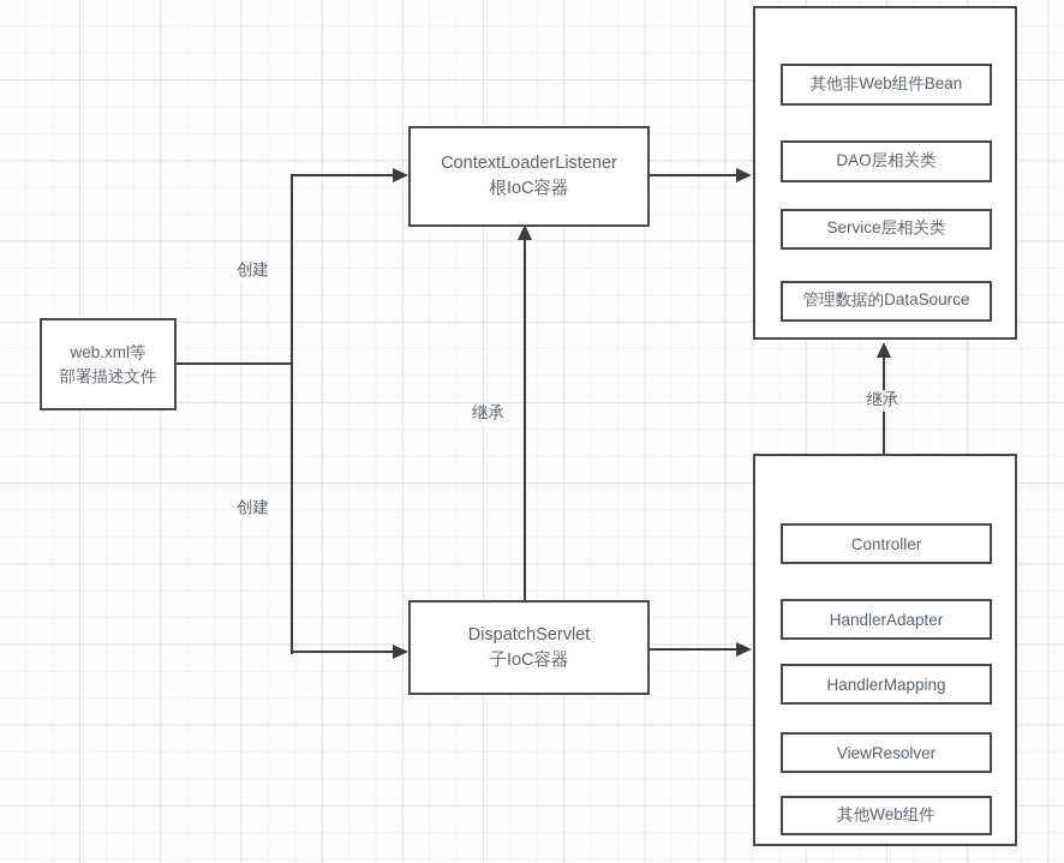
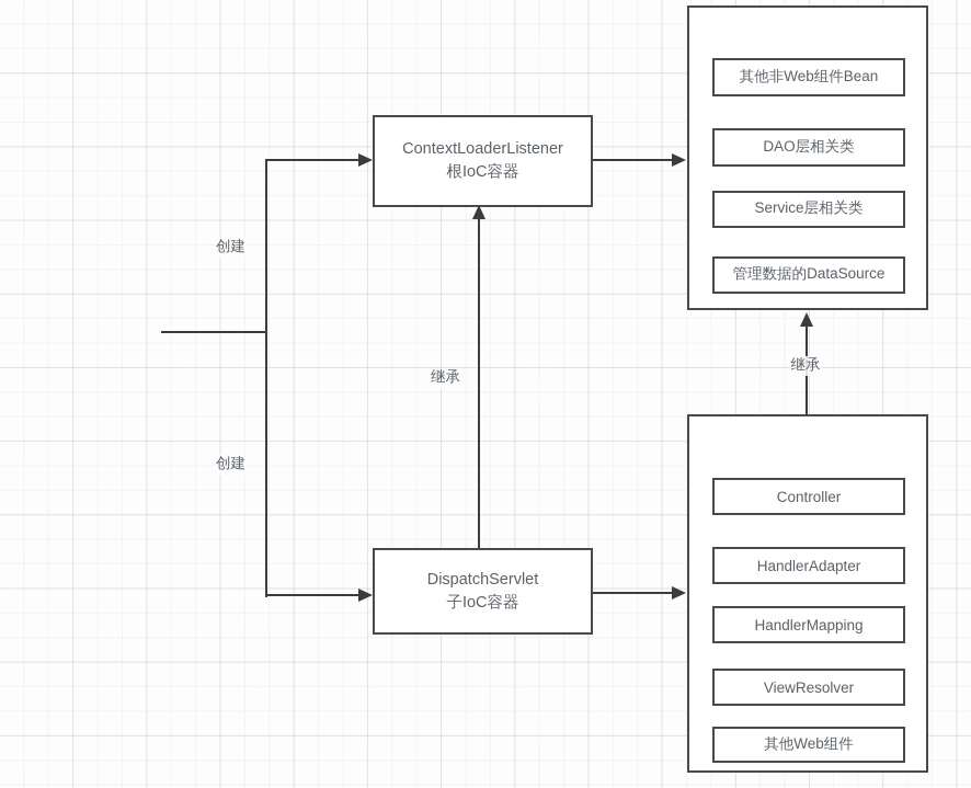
  创建
  创建
  继承
  继承
- web.xml等
- 部署描述文件
  ContextLoaderListener
  根IoC容器
  DispatchServlet
  子IoC容器
  其他非Web组件Bean
  DAO层相关类
  Service层相关类
  管理数据的DataSource
  Controller
  HandlerAdapter
  HandlerMapping
  ViewResolver
  其他Web组件
